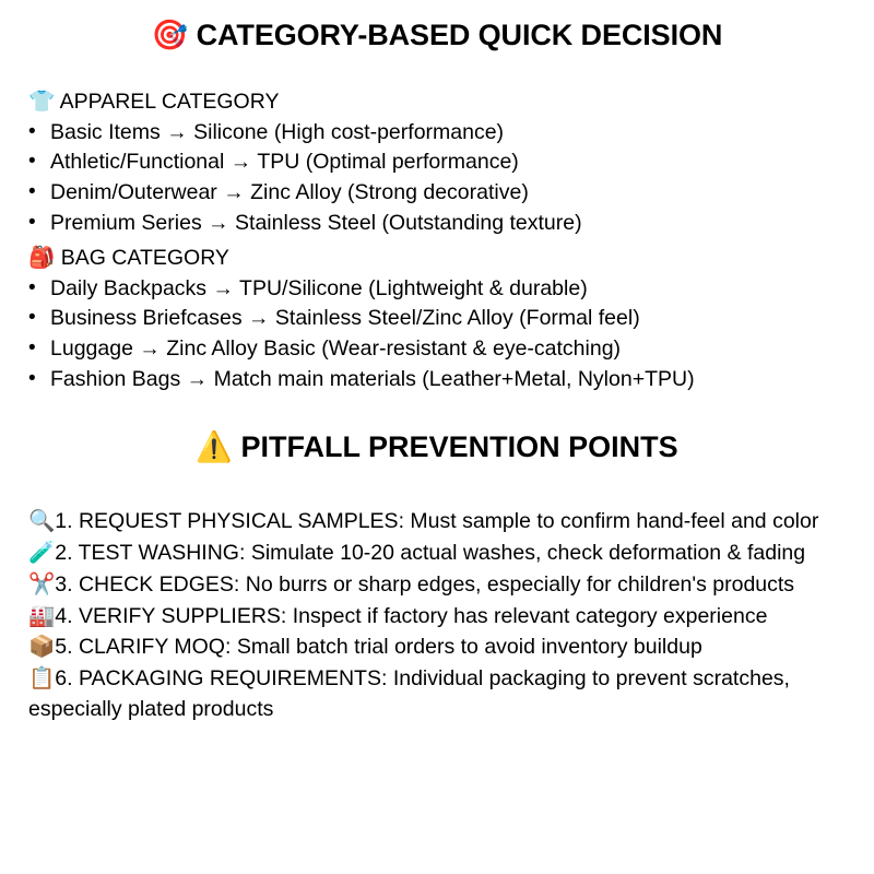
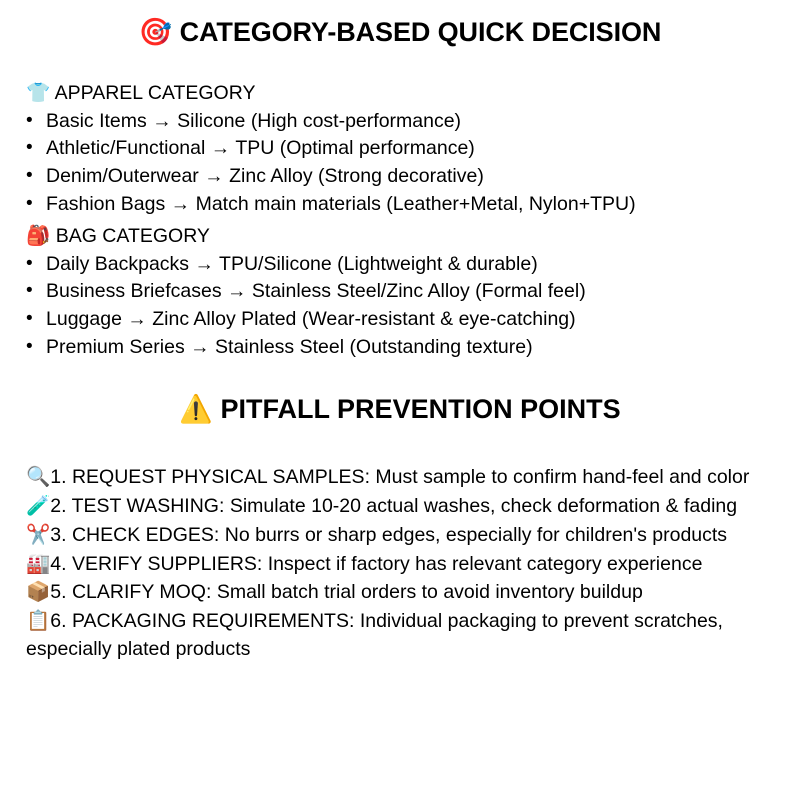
  🎯 CATEGORY-BASED QUICK DECISION
  👕 APPAREL CATEGORY
  Basic Items → Silicone (High cost-performance)
  Athletic/Functional → TPU (Optimal performance)
  Denim/Outerwear → Zinc Alloy (Strong decorative)
- Premium Series → Stainless Steel (Outstanding texture)
+ Fashion Bags → Match main materials (Leather+Metal, Nylon+TPU)
  🎒 BAG CATEGORY
  Daily Backpacks → TPU/Silicone (Lightweight & durable)
  Business Briefcases → Stainless Steel/Zinc Alloy (Formal feel)
- Luggage → Zinc Alloy Basic (Wear-resistant & eye-catching)
+ Luggage → Zinc Alloy Plated (Wear-resistant & eye-catching)
- Fashion Bags → Match main materials (Leather+Metal, Nylon+TPU)
+ Premium Series → Stainless Steel (Outstanding texture)
  ⚠️ PITFALL PREVENTION POINTS
  🔍1. REQUEST PHYSICAL SAMPLES: Must sample to confirm hand-feel and color
  🧪2. TEST WASHING: Simulate 10-20 actual washes, check deformation & fading
  ✂️3. CHECK EDGES: No burrs or sharp edges, especially for children's products
  🏭4. VERIFY SUPPLIERS: Inspect if factory has relevant category experience
  📦5. CLARIFY MOQ: Small batch trial orders to avoid inventory buildup
  📋6. PACKAGING REQUIREMENTS: Individual packaging to prevent scratches, especially plated products
